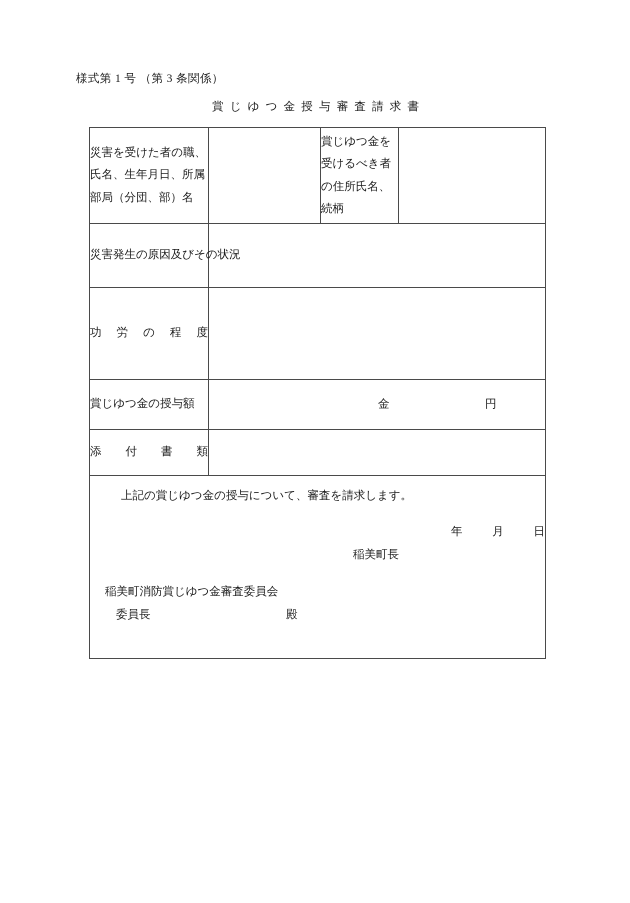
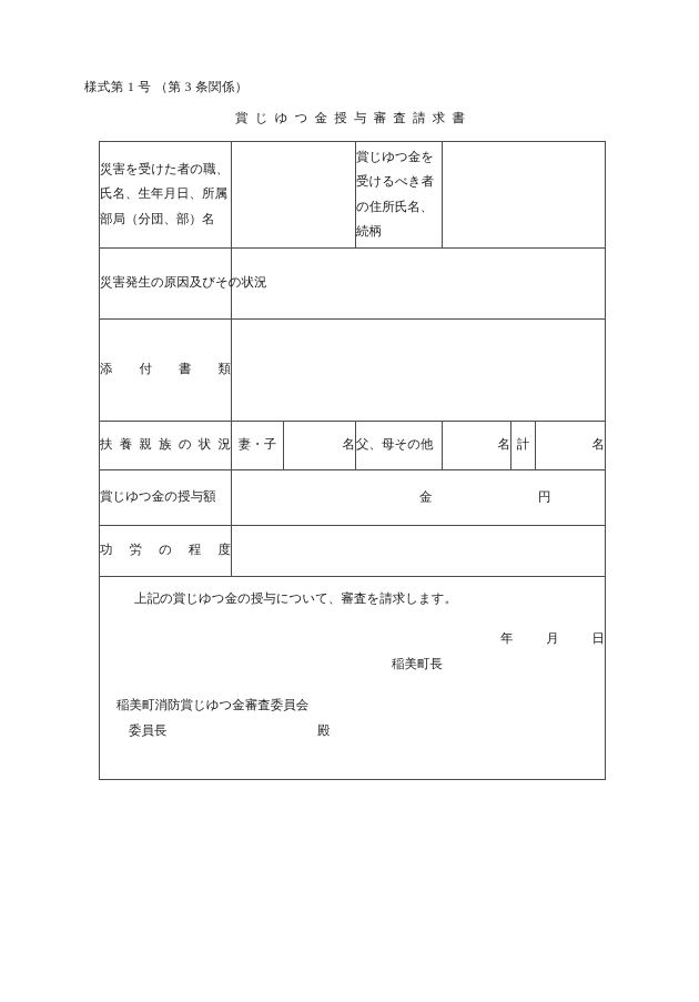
  様式第 1 号 （第 3 条関係）
  賞じゆつ金授与審査請求書
  災害を受けた者の職、氏名、生年月日、所属部局（分団、部）名		賞じゆつ金を受けるべき者の住所氏名、続柄
  災害発生の原因及びその状況
- 功労の程度
+ 添付書類
+ 扶養親族の状況	妻・子	名	父、母その他	名	計	名
  賞じゆつ金の授与額	金 円
- 添付書類
+ 功労の程度
  上記の賞じゆつ金の授与について、審査を請求します。 年 月 日 稲美町長 稲美町消防賞じゆつ金審査委員会 委員長 殿
